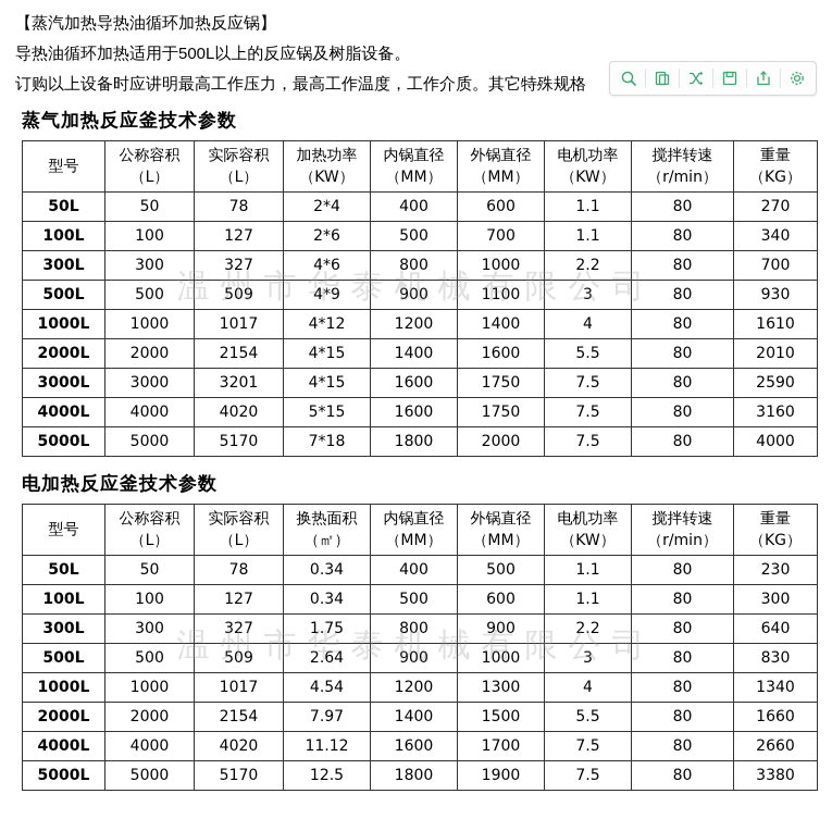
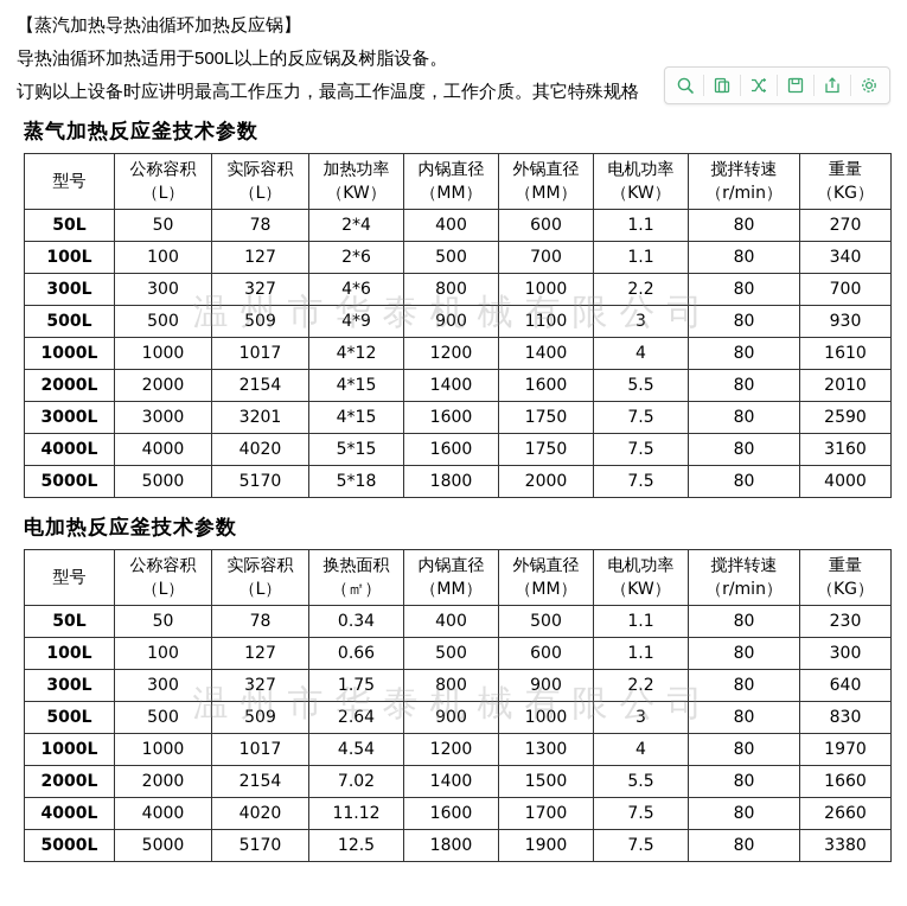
  【蒸汽加热导热油循环加热反应锅】
  导热油循环加热适用于500L以上的反应锅及树脂设备。
  订购以上设备时应讲明最高工作压力，最高工作温度，工作介质。其它特殊规格
  蒸气加热反应釜技术参数
  型号	公称容积（L）	实际容积（L）	加热功率（KW）	内锅直径（MM）	外锅直径（MM）	电机功率（KW）	搅拌转速（r/min）	重量（KG）
  50L	50	78	2*4	400	600	1.1	80	270
  100L	100	127	2*6	500	700	1.1	80	340
  300L	300	327	4*6	800	1000	2.2	80	700
  500L	500	509	4*9	900	1100	3	80	930
  1000L	1000	1017	4*12	1200	1400	4	80	1610
  2000L	2000	2154	4*15	1400	1600	5.5	80	2010
  3000L	3000	3201	4*15	1600	1750	7.5	80	2590
  4000L	4000	4020	5*15	1600	1750	7.5	80	3160
- 5000L	5000	5170	7*18	1800	2000	7.5	80	4000
+ 5000L	5000	5170	5*18	1800	2000	7.5	80	4000
  电加热反应釜技术参数
  型号	公称容积（L）	实际容积（L）	换热面积（㎡）	内锅直径（MM）	外锅直径（MM）	电机功率（KW）	搅拌转速（r/min）	重量（KG）
  50L	50	78	0.34	400	500	1.1	80	230
- 100L	100	127	0.34	500	600	1.1	80	300
+ 100L	100	127	0.66	500	600	1.1	80	300
  300L	300	327	1.75	800	900	2.2	80	640
  500L	500	509	2.64	900	1000	3	80	830
- 1000L	1000	1017	4.54	1200	1300	4	80	1340
+ 1000L	1000	1017	4.54	1200	1300	4	80	1970
- 2000L	2000	2154	7.97	1400	1500	5.5	80	1660
+ 2000L	2000	2154	7.02	1400	1500	5.5	80	1660
  4000L	4000	4020	11.12	1600	1700	7.5	80	2660
  5000L	5000	5170	12.5	1800	1900	7.5	80	3380
  温州市华泰机械有限公司
  温州市华泰机械有限公司
